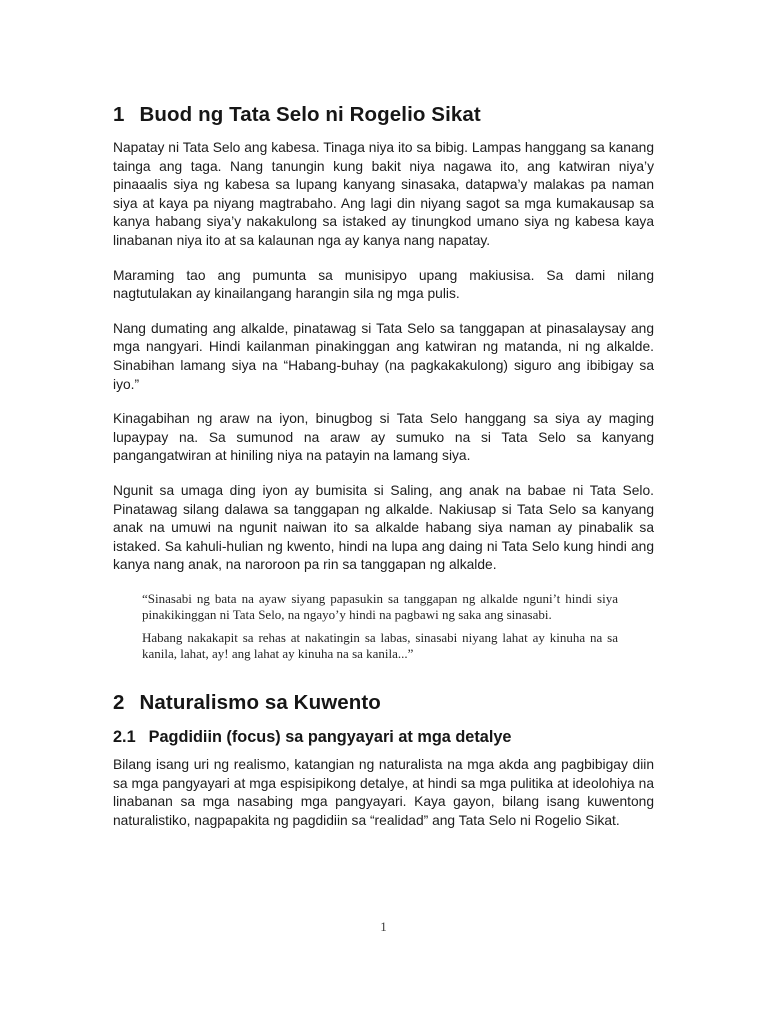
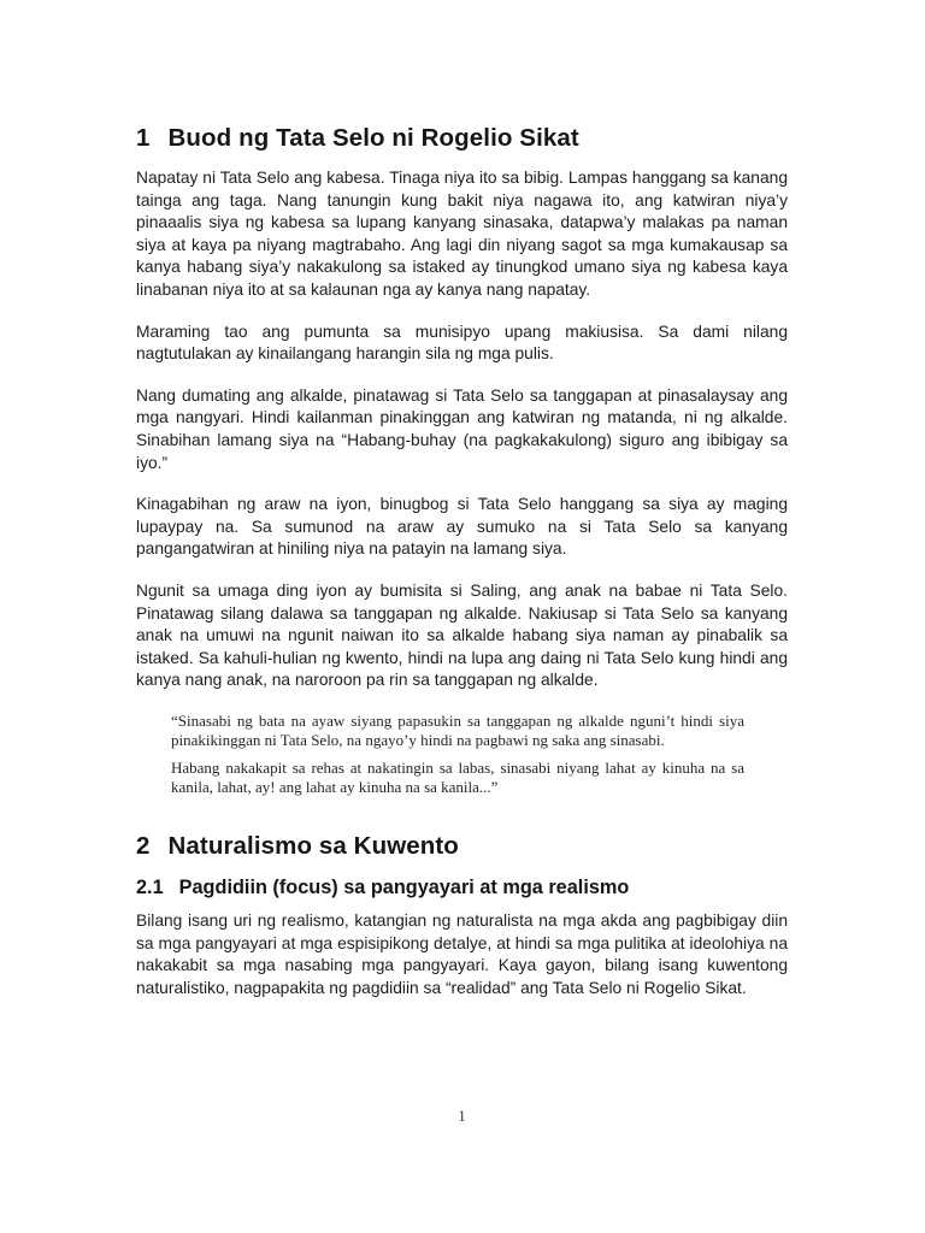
  1 Buod ng Tata Selo ni Rogelio Sikat
  Napatay ni Tata Selo ang kabesa. Tinaga niya ito sa bibig. Lampas hanggang sa kanang tainga ang taga. Nang tanungin kung bakit niya nagawa ito, ang katwiran niya’y pinaaalis siya ng kabesa sa lupang kanyang sinasaka, datapwa’y malakas pa naman siya at kaya pa niyang magtrabaho. Ang lagi din niyang sagot sa mga kumakausap sa kanya habang siya’y nakakulong sa istaked ay tinungkod umano siya ng kabesa kaya linabanan niya ito at sa kalaunan nga ay kanya nang napatay.
  Maraming tao ang pumunta sa munisipyo upang makiusisa. Sa dami nilang nagtutulakan ay kinailangang harangin sila ng mga pulis.
  Nang dumating ang alkalde, pinatawag si Tata Selo sa tanggapan at pinasalaysay ang mga nangyari. Hindi kailanman pinakinggan ang katwiran ng matanda, ni ng alkalde. Sinabihan lamang siya na “Habang-buhay (na pagkakakulong) siguro ang ibibigay sa iyo.”
  Kinagabihan ng araw na iyon, binugbog si Tata Selo hanggang sa siya ay maging lupaypay na. Sa sumunod na araw ay sumuko na si Tata Selo sa kanyang pangangatwiran at hiniling niya na patayin na lamang siya.
  Ngunit sa umaga ding iyon ay bumisita si Saling, ang anak na babae ni Tata Selo. Pinatawag silang dalawa sa tanggapan ng alkalde. Nakiusap si Tata Selo sa kanyang anak na umuwi na ngunit naiwan ito sa alkalde habang siya naman ay pinabalik sa istaked. Sa kahuli-hulian ng kwento, hindi na lupa ang daing ni Tata Selo kung hindi ang kanya nang anak, na naroroon pa rin sa tanggapan ng alkalde.
  “Sinasabi ng bata na ayaw siyang papasukin sa tanggapan ng alkalde nguni’t hindi siya pinakikinggan ni Tata Selo, na ngayo’y hindi na pagbawi ng saka ang sinasabi.
  Habang nakakapit sa rehas at nakatingin sa labas, sinasabi niyang lahat ay kinuha na sa kanila, lahat, ay! ang lahat ay kinuha na sa kanila...”
  2 Naturalismo sa Kuwento
- 2.1 Pagdidiin (focus) sa pangyayari at mga detalye
+ 2.1 Pagdidiin (focus) sa pangyayari at mga realismo
- Bilang isang uri ng realismo, katangian ng naturalista na mga akda ang pagbibigay diin sa mga pangyayari at mga espisipikong detalye, at hindi sa mga pulitika at ideolohiya na linabanan sa mga nasabing mga pangyayari. Kaya gayon, bilang isang kuwentong naturalistiko, nagpapakita ng pagdidiin sa “realidad” ang Tata Selo ni Rogelio Sikat.
+ Bilang isang uri ng realismo, katangian ng naturalista na mga akda ang pagbibigay diin sa mga pangyayari at mga espisipikong detalye, at hindi sa mga pulitika at ideolohiya na nakakabit sa mga nasabing mga pangyayari. Kaya gayon, bilang isang kuwentong naturalistiko, nagpapakita ng pagdidiin sa “realidad” ang Tata Selo ni Rogelio Sikat.
  1
